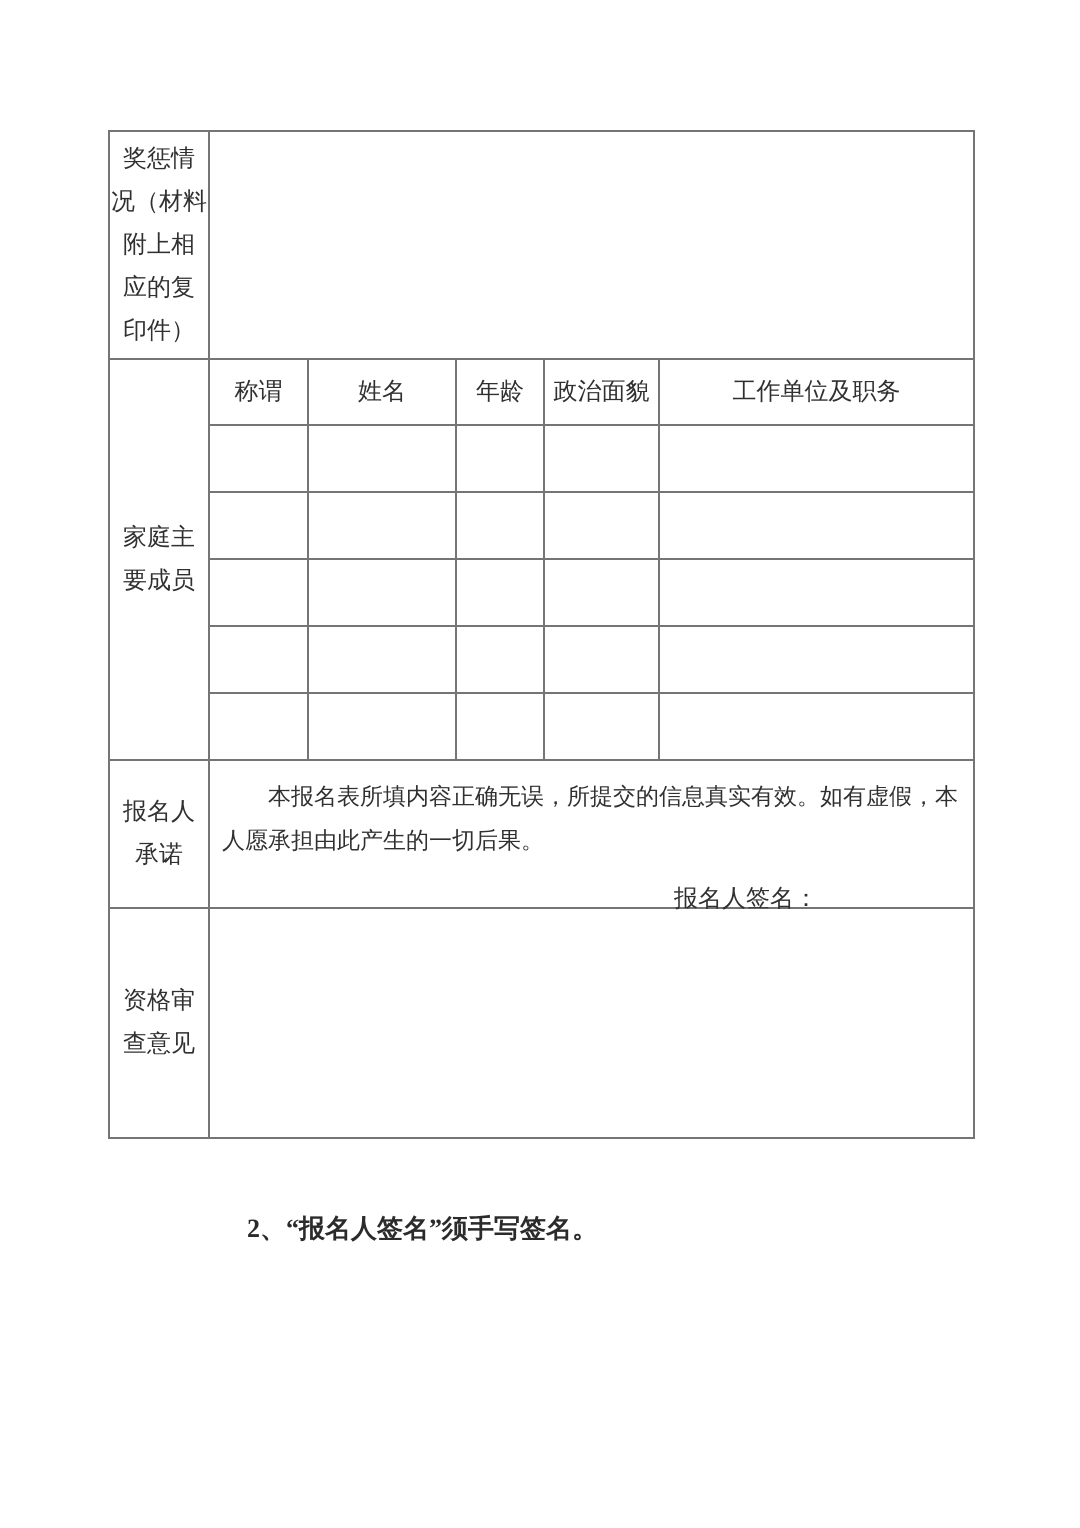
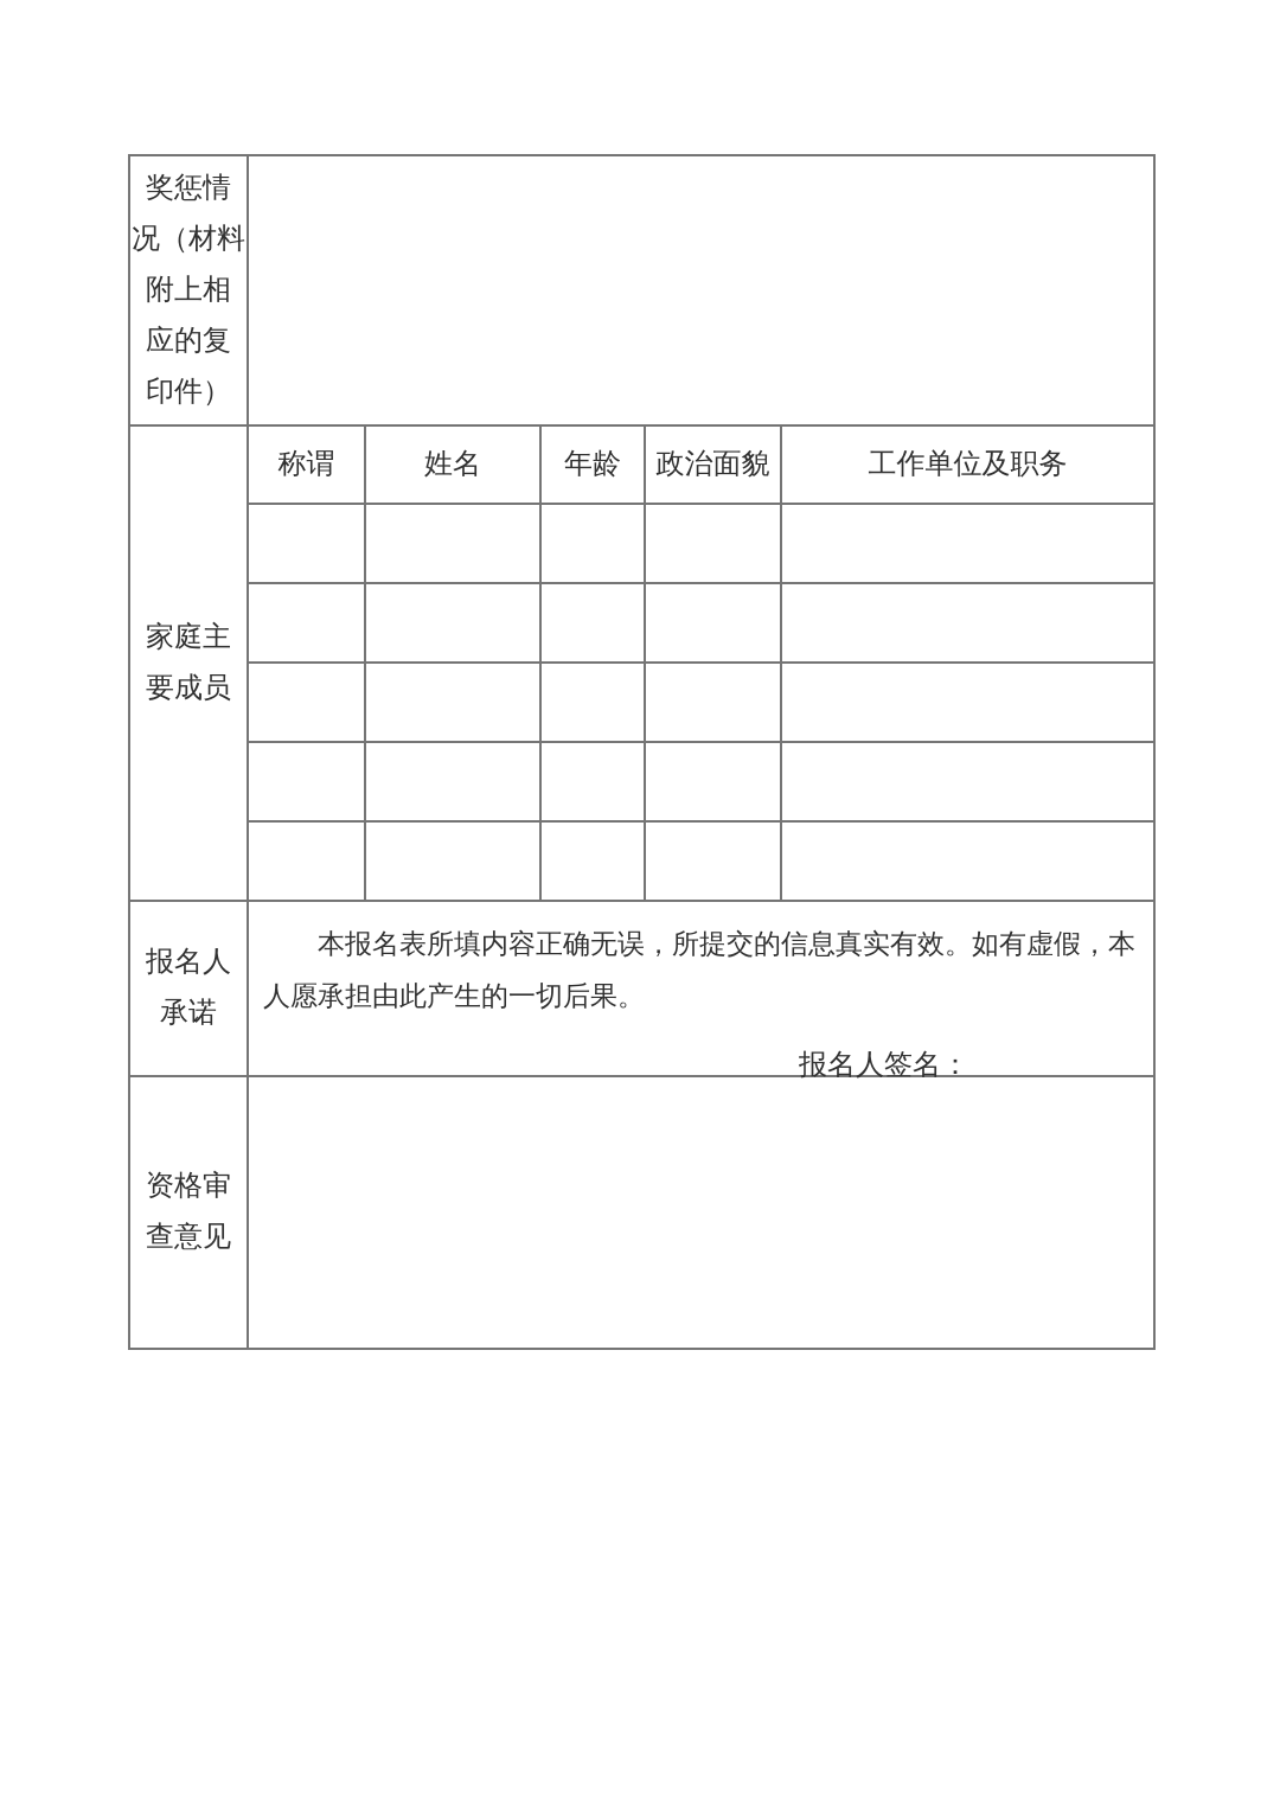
  奖惩情 况（材料 附上相 应的复 印件）
  家庭主 要成员	称谓	姓名	年龄	政治面貌	工作单位及职务
  报名人 承诺	本报名表所填内容正确无误，所提交的信息真实有效。如有虚假，本人愿承担由此产生的一切后果。 报名人签名：
  资格审 查意见
- 2、“报名人签名”须手写签名。
